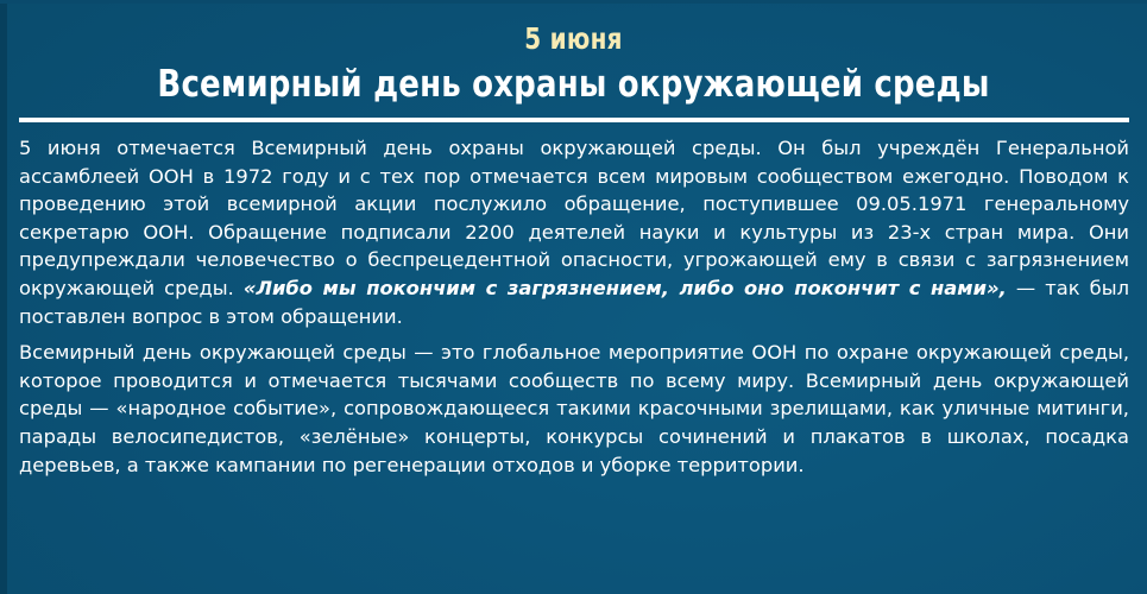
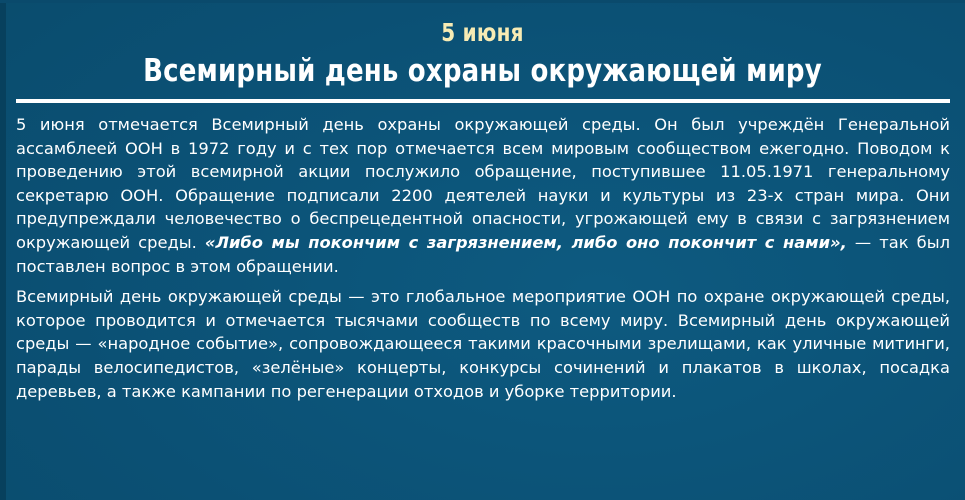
  5 июня
- Всемирный день охраны окружающей среды
+ Всемирный день охраны окружающей миру
- 5 июня отмечается Всемирный день охраны окружающей среды. Он был учреждён Генеральной ассамблеей ООН в 1972 году и с тех пор отмечается всем мировым сообществом ежегодно. Поводом к проведению этой всемирной акции послужило обращение, поступившее 09.05.1971 генеральному секретарю ООН. Обращение подписали 2200 деятелей науки и культуры из 23-х стран мира. Они предупреждали человечество о беспрецедентной опасности, угрожающей ему в связи с загрязнением окружающей среды. «Либо мы покончим с загрязнением, либо оно покончит с нами», — так был поставлен вопрос в этом обращении.
+ 5 июня отмечается Всемирный день охраны окружающей среды. Он был учреждён Генеральной ассамблеей ООН в 1972 году и с тех пор отмечается всем мировым сообществом ежегодно. Поводом к проведению этой всемирной акции послужило обращение, поступившее 11.05.1971 генеральному секретарю ООН. Обращение подписали 2200 деятелей науки и культуры из 23-х стран мира. Они предупреждали человечество о беспрецедентной опасности, угрожающей ему в связи с загрязнением окружающей среды. «Либо мы покончим с загрязнением, либо оно покончит с нами», — так был поставлен вопрос в этом обращении.
  Всемирный день окружающей среды — это глобальное мероприятие ООН по охране окружающей среды, которое проводится и отмечается тысячами сообществ по всему миру. Всемирный день окружающей среды — «народное событие», сопровождающееся такими красочными зрелищами, как уличные митинги, парады велосипедистов, «зелёные» концерты, конкурсы сочинений и плакатов в школах, посадка деревьев, а также кампании по регенерации отходов и уборке территории.
